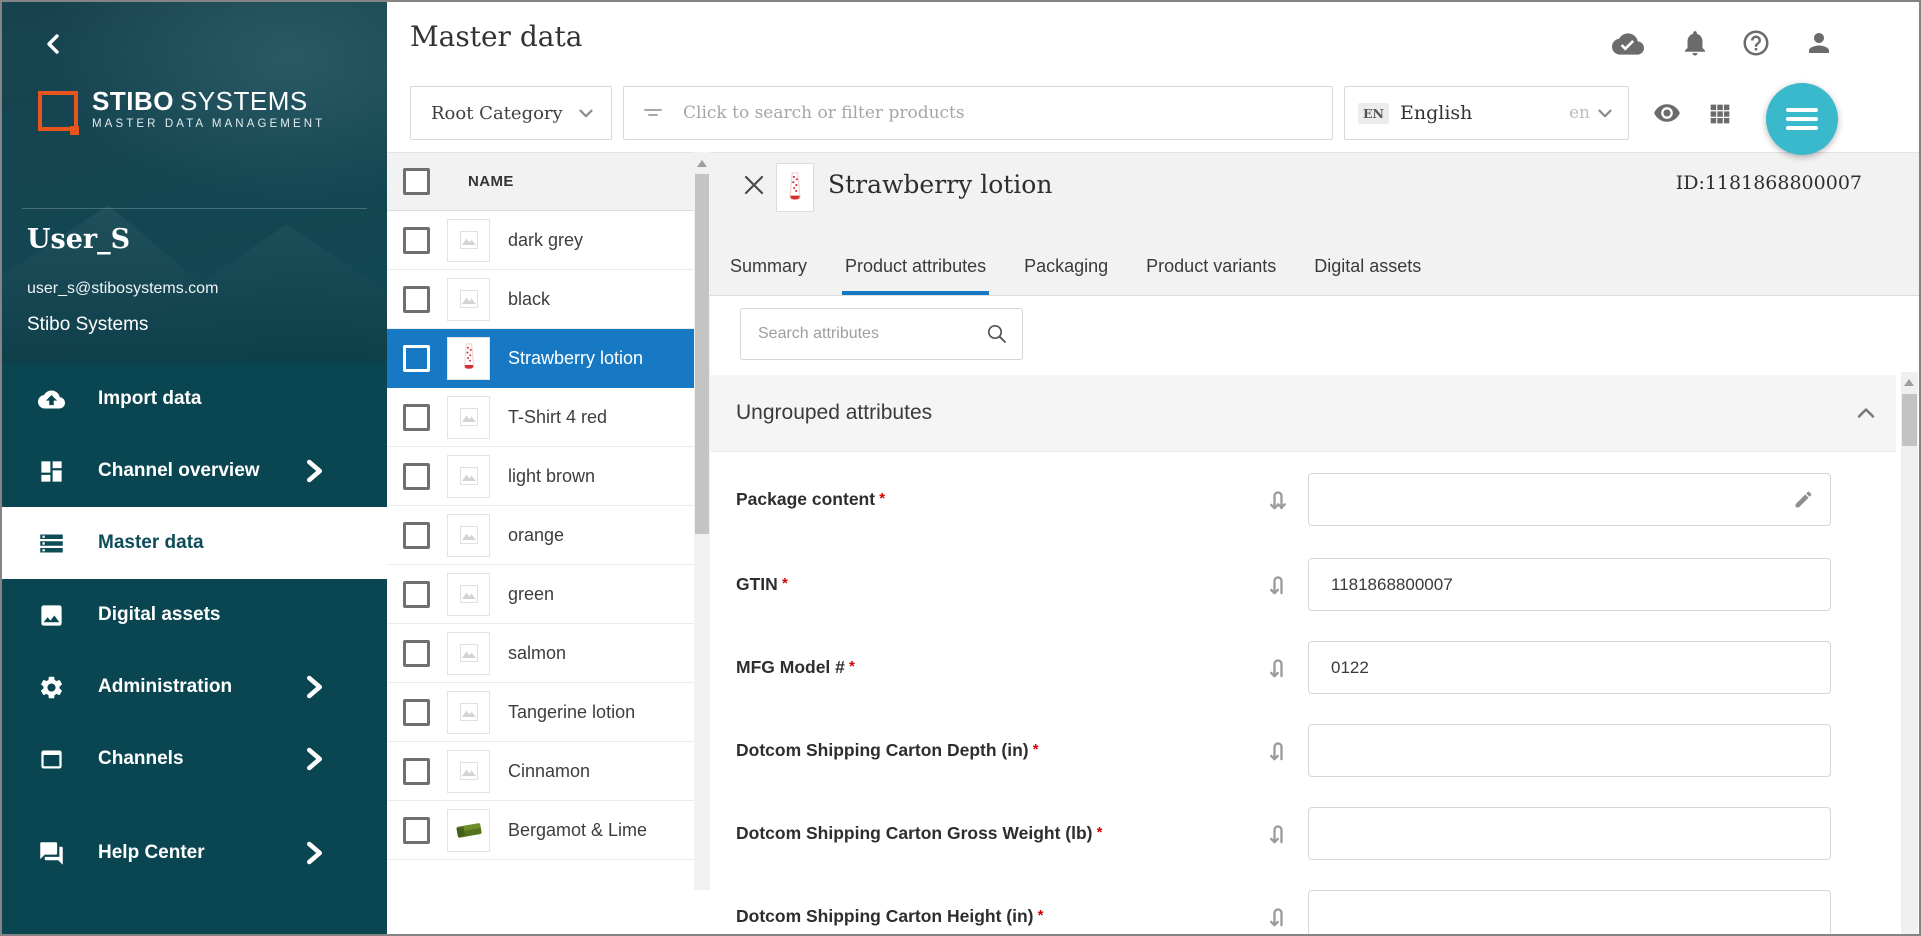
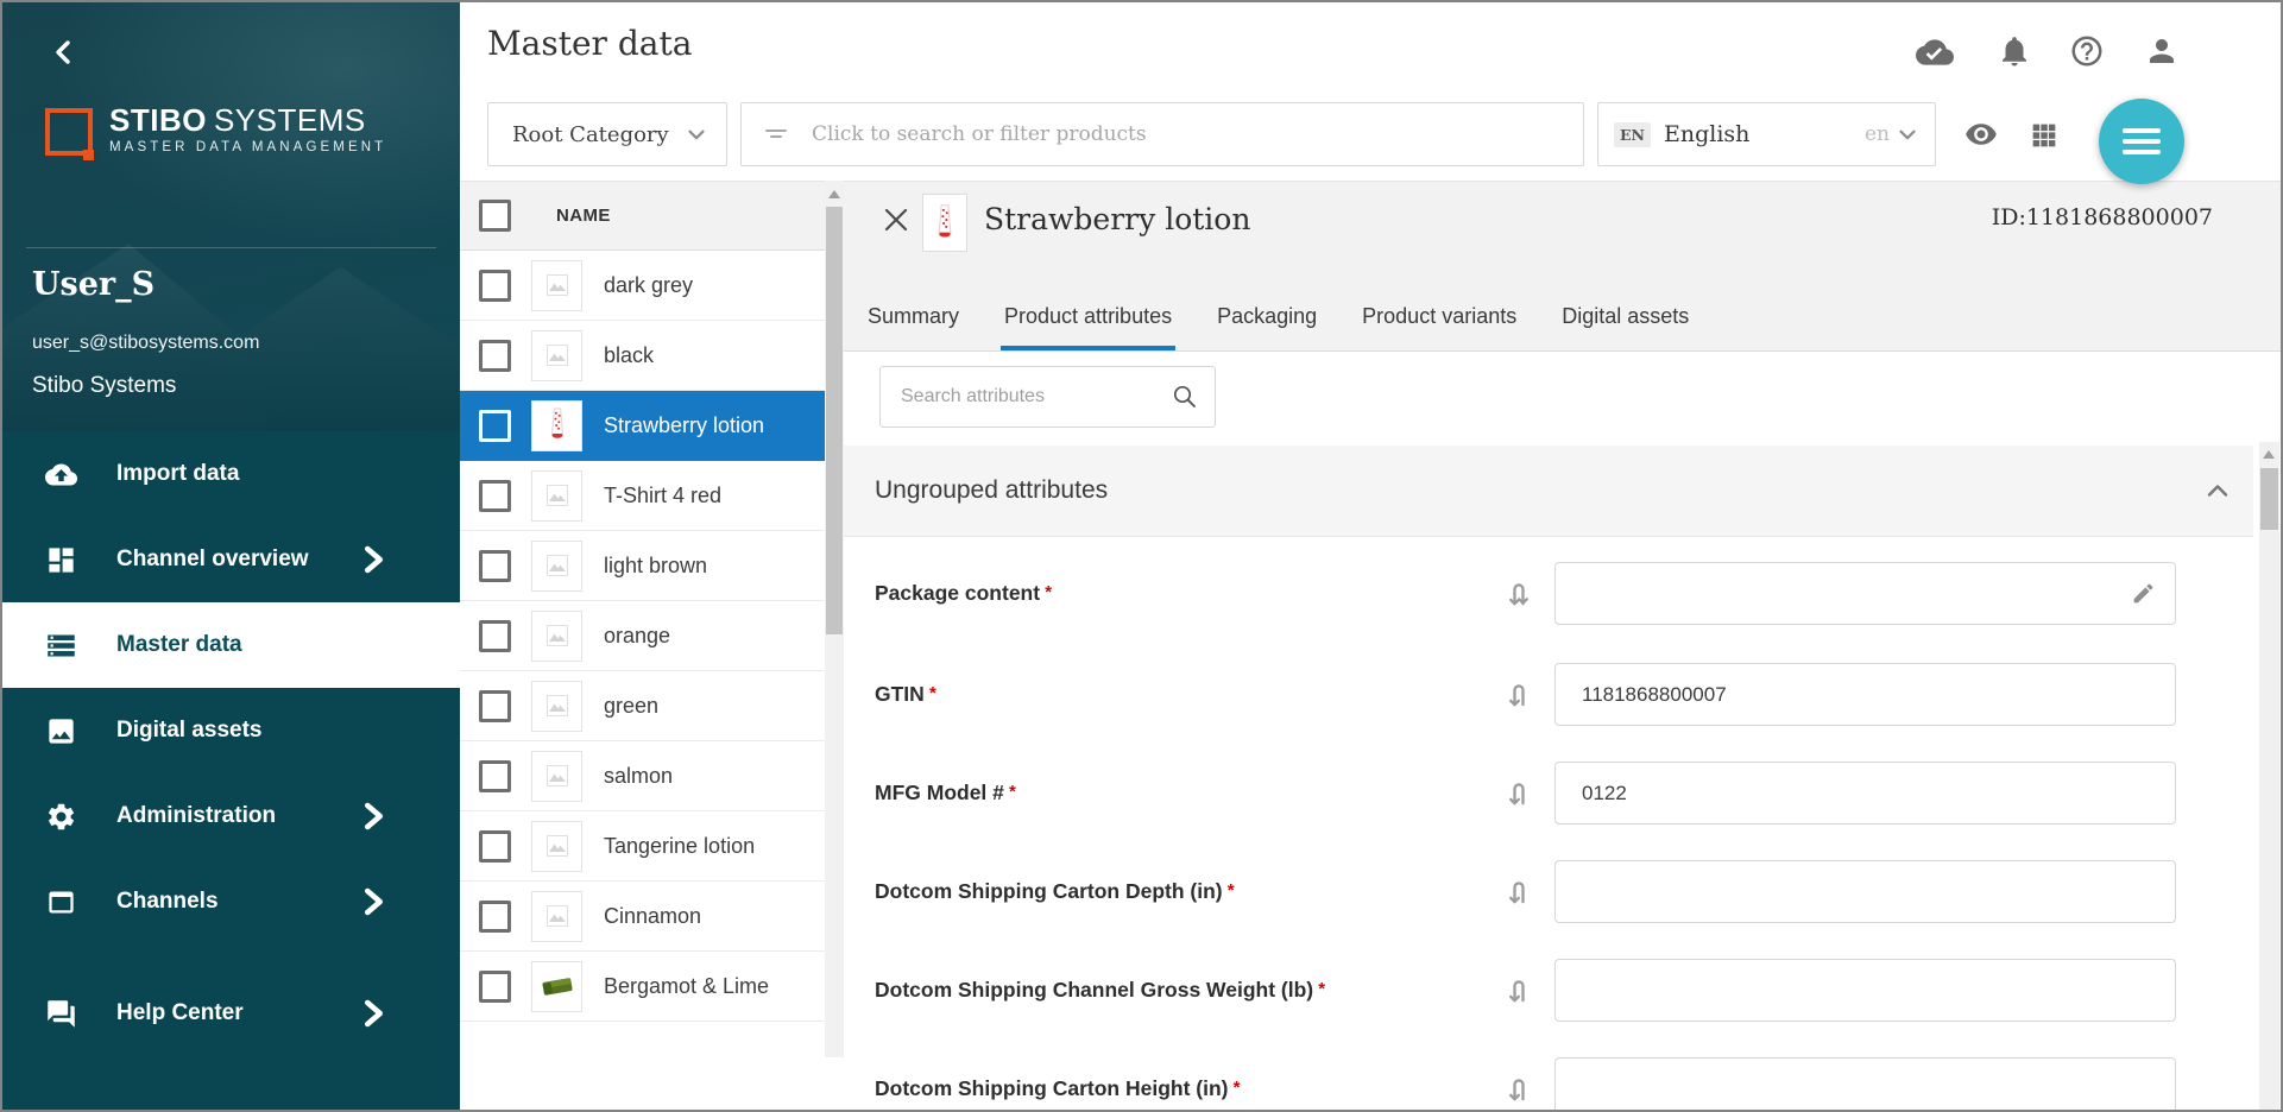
  STIBO SYSTEMS
  MASTER DATA MANAGEMENT
  User_S
  user_s@stibosystems.com
  Stibo Systems
  Import data
  Channel overview
  Master data
  Digital assets
  Administration
  Channels
  Help Center
  Master data
  Root Category
  Click to search or filter products
  EN
  English
  en
  NAME
  dark grey
  black
  Strawberry lotion
  T-Shirt 4 red
  light brown
  orange
  green
  salmon
  Tangerine lotion
  Cinnamon
  Bergamot & Lime
  Strawberry lotion
  ID:1181868800007
  Summary
  Product attributes
  Packaging
  Product variants
  Digital assets
  Search attributes
  Ungrouped attributes
  Package content
  GTIN
  1181868800007
  MFG Model #
  0122
  Dotcom Shipping Carton Depth (in)
- Dotcom Shipping Carton Gross Weight (lb)
+ Dotcom Shipping Channel Gross Weight (lb)
  Dotcom Shipping Carton Height (in)
